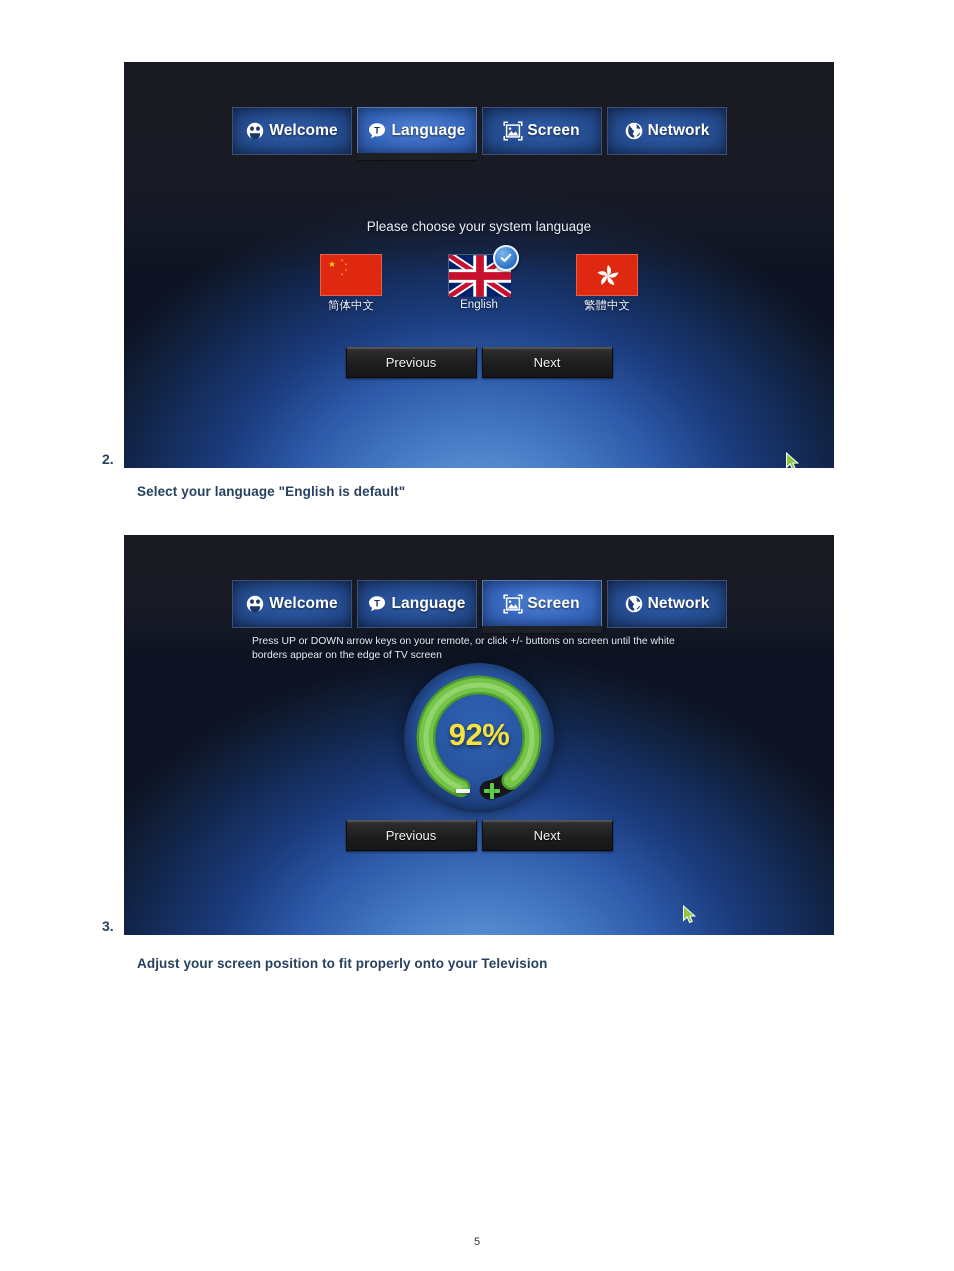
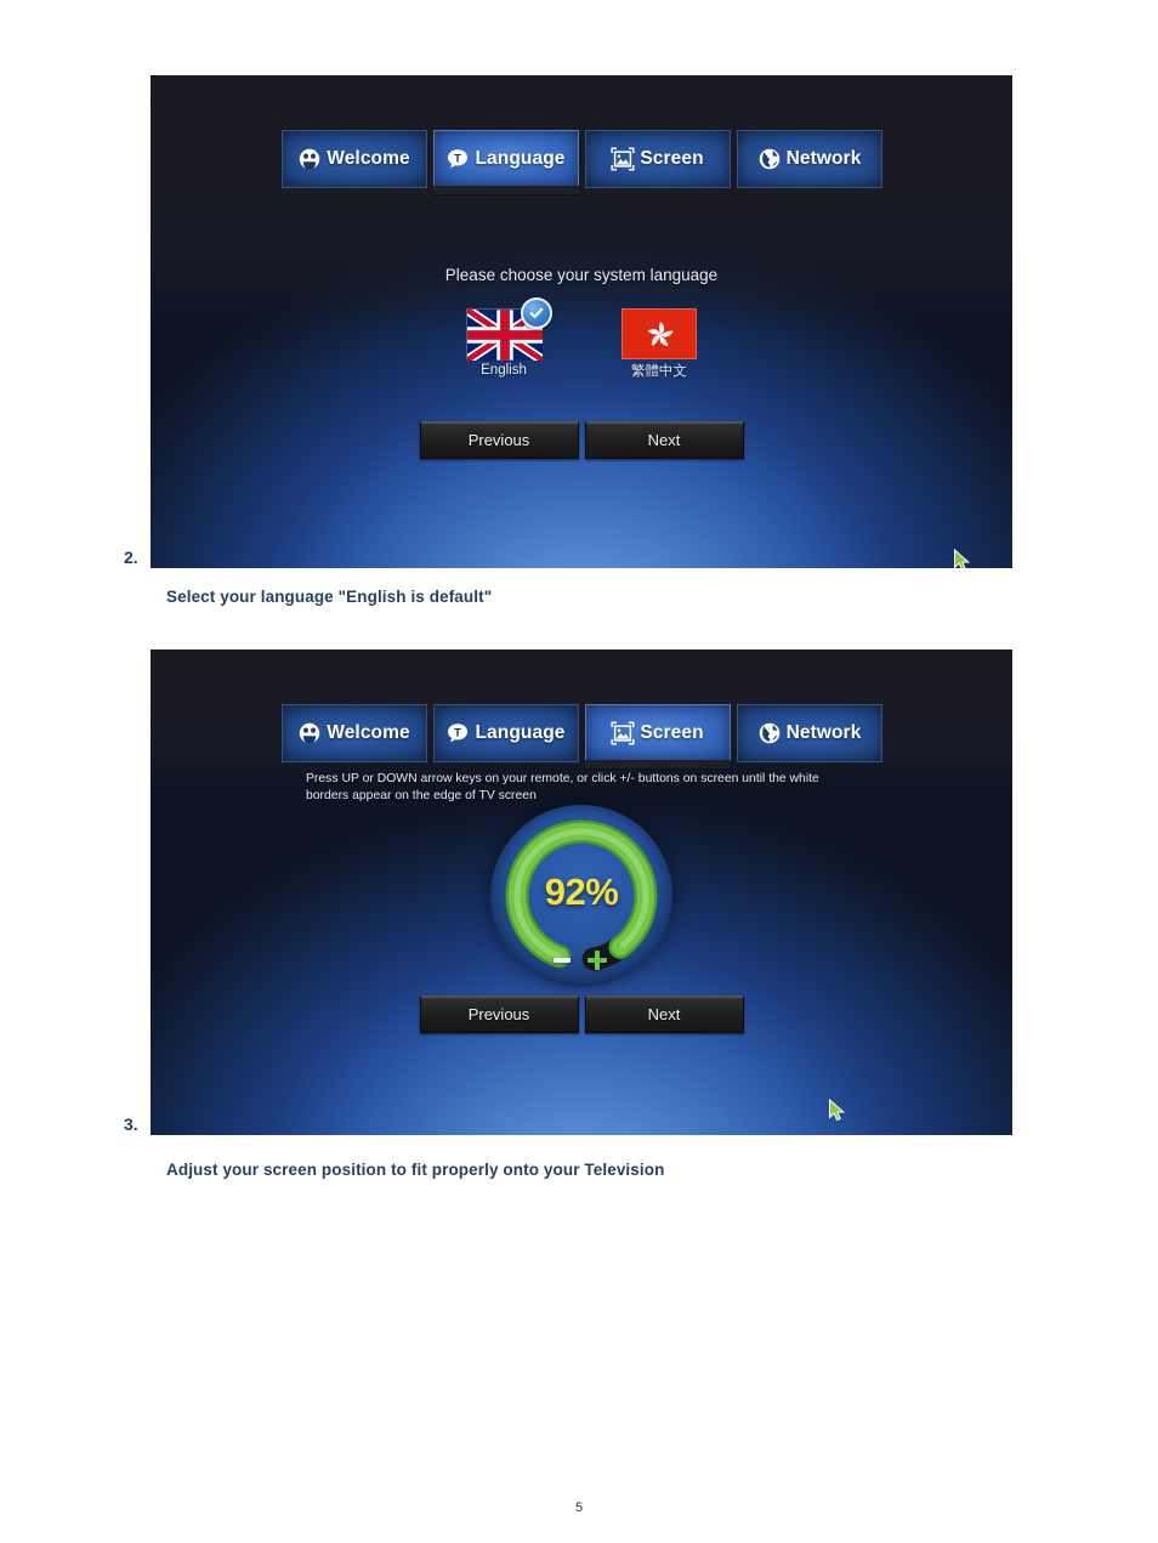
  Welcome
  T
  Language
  Screen
  Network
  Please choose your system language
- 简体中文
  English
  繁體中文
  Previous
  Next
  2.
  Select your language "English is default"
  Welcome
  T
  Language
  Screen
  Network
  Press UP or DOWN arrow keys on your remote, or click +/- buttons on screen until the white borders appear on the edge of TV screen
  92%
  Previous
  Next
  3.
  Adjust your screen position to fit properly onto your Television
  5
